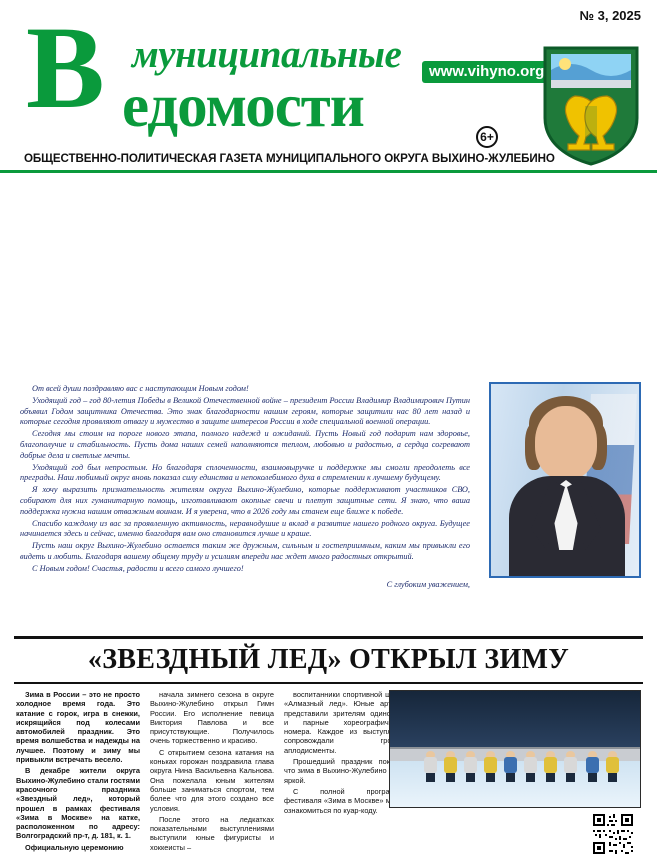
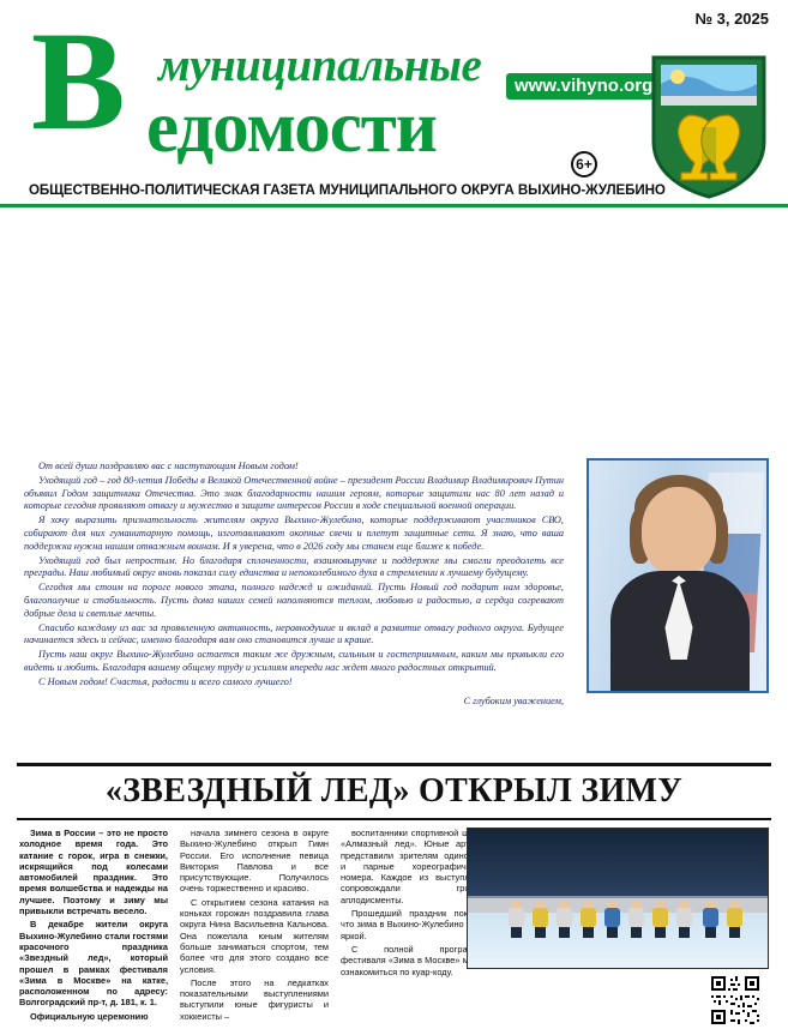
  № 3, 2025
  В
  муниципальные
  едомости
  www.vihyno.org
  6+
  ОБЩЕСТВЕННО-ПОЛИТИЧЕСКАЯ ГАЗЕТА МУНИЦИПАЛЬНОГО ОКРУГА ВЫХИНО-ЖУЛЕБИНО
  От всей души поздравляю вас с наступающим Новым годом!
  Уходящий год – год 80-летия Победы в Великой Отечественной войне – президент России Владимир Владимирович Путин объявил Годом защитника Отечества. Это знак благодарности нашим героям, которые защитили нас 80 лет назад и которые сегодня проявляют отвагу и мужество в защите интересов России в ходе специальной военной операции.
- Сегодня мы стоим на пороге нового этапа, полного надежд и ожиданий. Пусть Новый год подарит нам здоровье, благополучие и стабильность. Пусть дома наших семей наполняются теплом, любовью и радостью, а сердца согревают добрые дела и светлые мечты.
+ Я хочу выразить признательность жителям округа Выхино-Жулебино, которые поддерживают участников СВО, собирают для них гуманитарную помощь, изготавливают окопные свечи и плетут защитные сети. Я знаю, что ваша поддержка нужна нашим отважным воинам. И я уверена, что в 2026 году мы станем еще ближе к победе.
  Уходящий год был непростым. Но благодаря сплоченности, взаимовыручке и поддержке мы смогли преодолеть все преграды. Наш любимый округ вновь показал силу единства и непоколебимого духа в стремлении к лучшему будущему.
- Я хочу выразить признательность жителям округа Выхино-Жулебино, которые поддерживают участников СВО, собирают для них гуманитарную помощь, изготавливают окопные свечи и плетут защитные сети. Я знаю, что ваша поддержка нужна нашим отважным воинам. И я уверена, что в 2026 году мы станем еще ближе к победе.
+ Сегодня мы стоим на пороге нового этапа, полного надежд и ожиданий. Пусть Новый год подарит нам здоровье, благополучие и стабильность. Пусть дома наших семей наполняются теплом, любовью и радостью, а сердца согревают добрые дела и светлые мечты.
- Спасибо каждому из вас за проявленную активность, неравнодушие и вклад в развитие нашего родного округа. Будущее начинается здесь и сейчас, именно благодаря вам оно становится лучше и краше.
+ Спасибо каждому из вас за проявленную активность, неравнодушие и вклад в развитие отвагу родного округа. Будущее начинается здесь и сейчас, именно благодаря вам оно становится лучше и краше.
  Пусть наш округ Выхино-Жулебино остается таким же дружным, сильным и гостеприимным, каким мы привыкли его видеть и любить. Благодаря вашему общему труду и усилиям впереди нас ждет много радостных открытий.
  С Новым годом! Счастья, радости и всего самого лучшего!
  С глубоким уважением,
  «ЗВЕЗДНЫЙ ЛЕД» ОТКРЫЛ ЗИМУ
  Зима в России – это не просто холодное время года. Это катание с горок, игра в снежки, искрящийся под колесами автомобилей праздник. Это время волшебства и надежды на лучшее. Поэтому и зиму мы привыкли встречать весело.
  В декабре жители округа Выхино-Жулебино стали гостями красочного праздника «Звездный лед», который прошел в рамках фестиваля «Зима в Москве» на катке, расположенном по адресу: Волгоградский пр-т, д. 181, к. 1.
  Официальную церемонию
  начала зимнего сезона в округе Выхино-Жулебино открыл Гимн России. Его исполнение певица Виктория Павлова и все присутствующие. Получилось очень торжественно и красиво.
  С открытием сезона катания на коньках горожан поздравила глава округа Нина Васильевна Кальнова. Она пожелала юным жителям больше заниматься спортом, тем более что для этого создано все условия.
  После этого на ледкатках показательными выступлениями выступили юные фигуристы и хоккеисты –
  воспитанники спортивной «Алмазный лед». Юные ар представили зрителям один и парные хореографич номера. Каждое из выступ сопровождали гр аплодисменты.
  Прошедший праздник по что зима в Выхино-Жулебино яркой.
  С полной програ фестиваля «Зима в Москве» ознакомиться по куар-коду.
